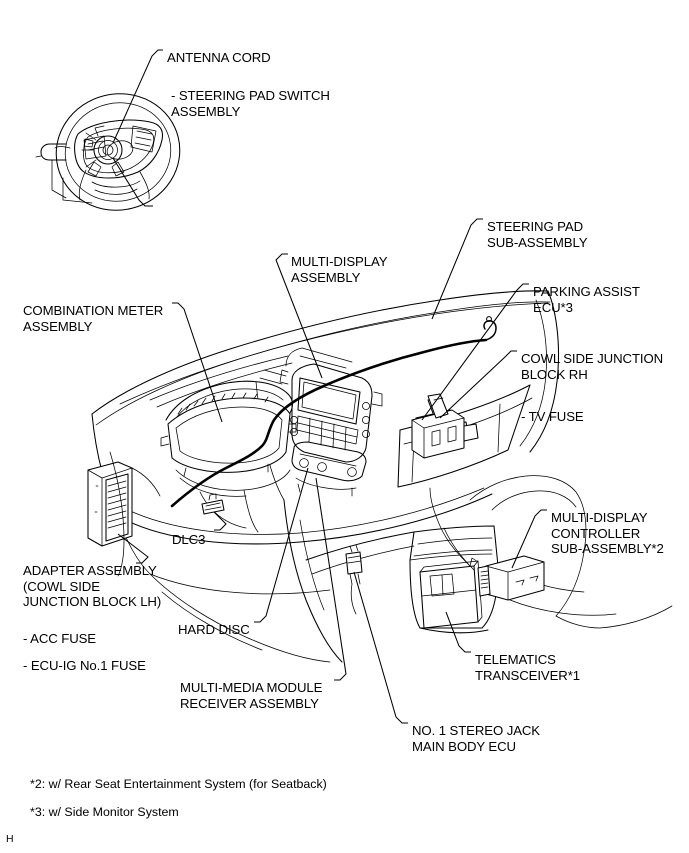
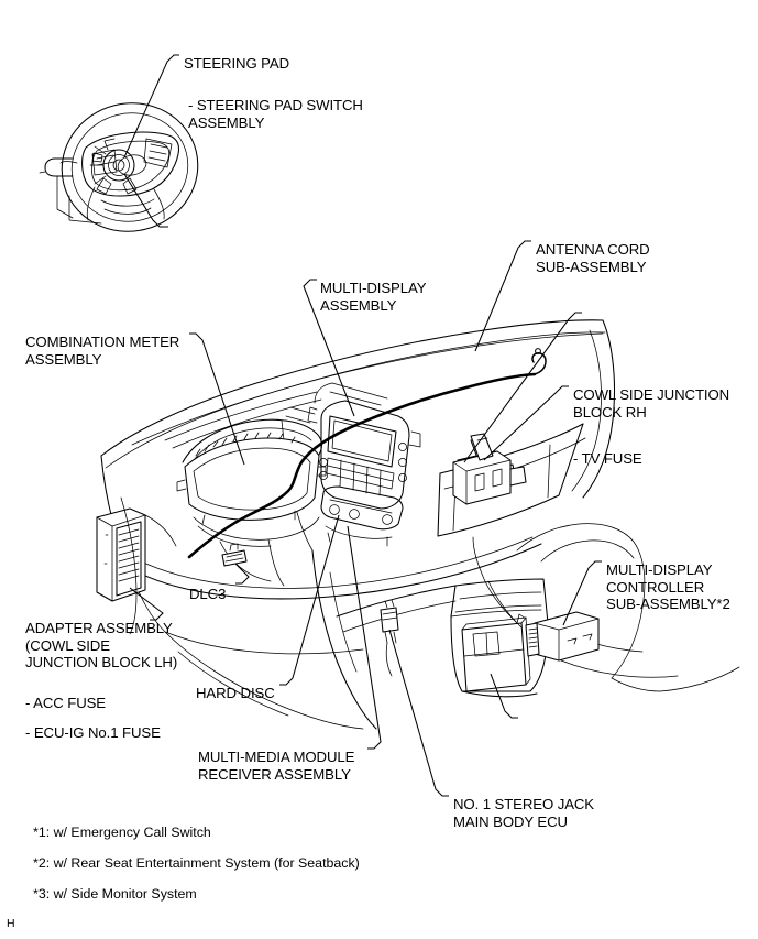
- ANTENNA CORD
+ STEERING PAD
  - STEERING PAD SWITCH
  ASSEMBLY
  MULTI-DISPLAY
  ASSEMBLY
- STEERING PAD
+ ANTENNA CORD
  SUB-ASSEMBLY
- PARKING ASSIST
- ECU*3
  COMBINATION METER
  ASSEMBLY
  COWL SIDE JUNCTION
  BLOCK RH
  - TV FUSE
  MULTI-DISPLAY
  CONTROLLER
  SUB-ASSEMBLY*2
  DLC3
  ADAPTER ASSEMBLY
  (COWL SIDE
  JUNCTION BLOCK LH)
  - ACC FUSE
  - ECU-IG No.1 FUSE
  HARD DISC
- TELEMATICS
- TRANSCEIVER*1
  MULTI-MEDIA MODULE
  RECEIVER ASSEMBLY
  NO. 1 STEREO JACK
  MAIN BODY ECU
+ *1: w/ Emergency Call Switch
  *2: w/ Rear Seat Entertainment System (for Seatback)
  *3: w/ Side Monitor System
  H
